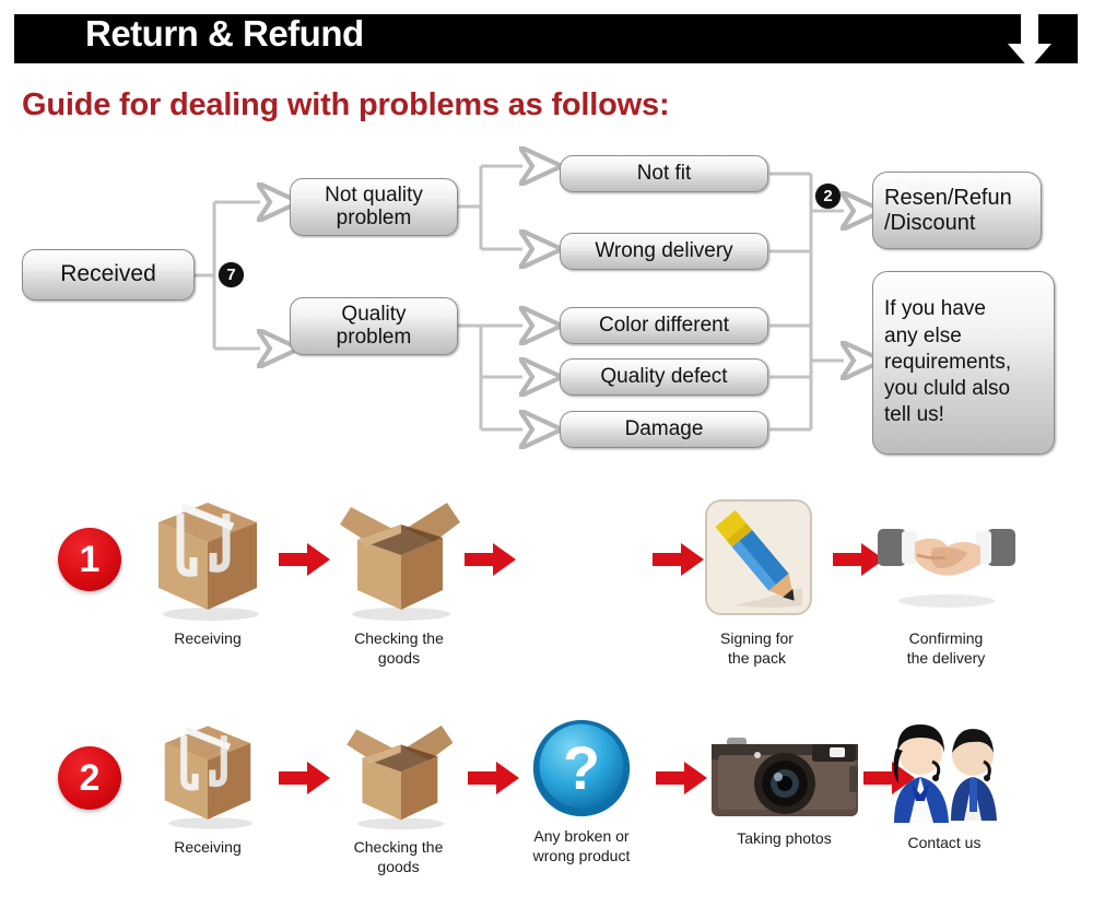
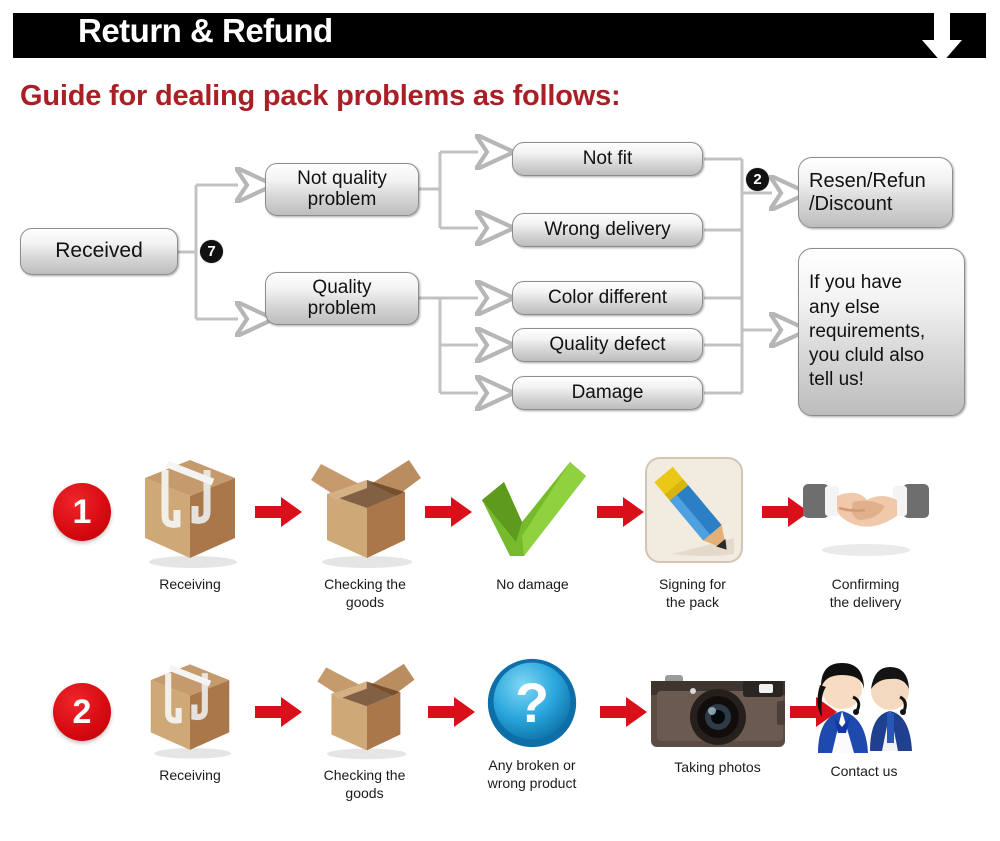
  Return & Refund
- Guide for dealing with problems as follows:
+ Guide for dealing pack problems as follows:
  Received
  Not quality
  problem
  Quality
  problem
  Not fit
  Wrong delivery
  Color different
  Quality defect
  Damage
  Resen/Refun
  /Discount
  If you have
  any else
  requirements,
  you cluld also
  tell us!
  7
  2
  1
  Receiving
  Checking the
  goods
+ No damage
  Signing for
  the pack
  Confirming
  the delivery
  2
  Receiving
  Checking the
  goods
  ?
  Any broken or
  wrong product
  Taking photos
  Contact us
